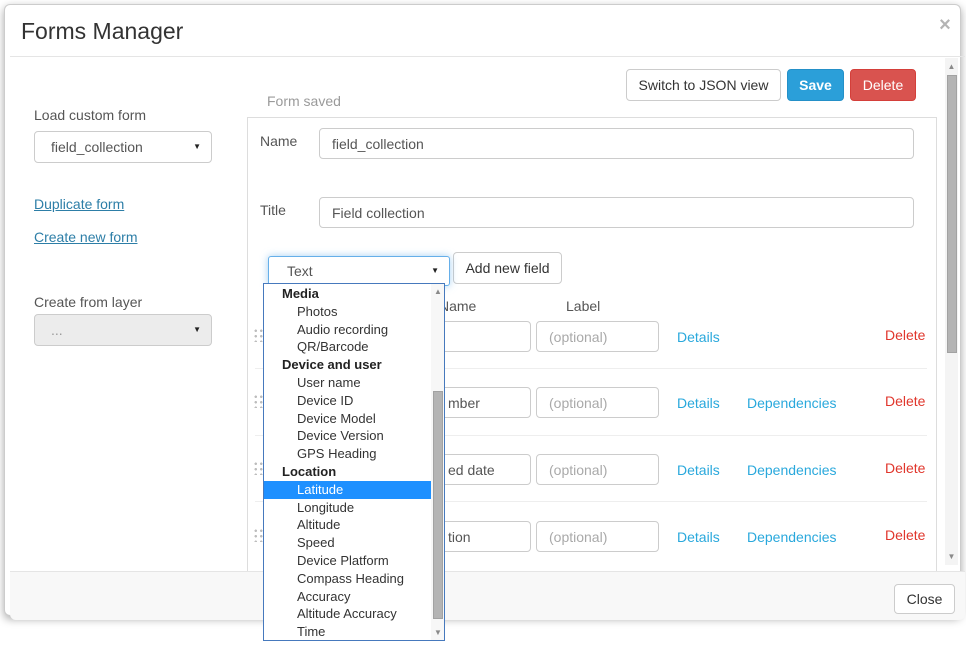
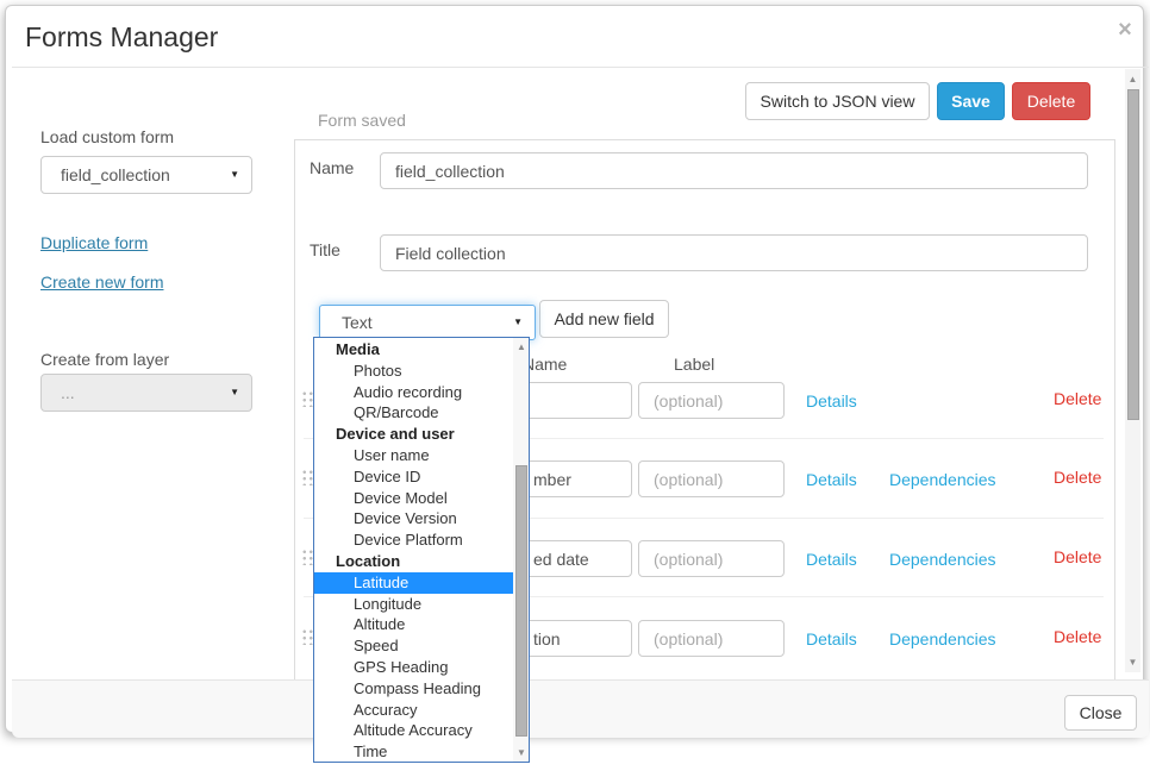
  Forms Manager
  ×
  Load custom form
  field_collection
  ▼
  Duplicate form
  Create new form
  Create from layer
  ...
  ▼
  Form saved
  Switch to JSON view
  Save
  Delete
  Name
  field_collection
  Title
  Field collection
  Text
  ▼
  Add new field
  ame
  Label
  (optional)
  Details
  Delete
  mber
  (optional)
  Details
  Dependencies
  Delete
  ed date
  (optional)
  Details
  Dependencies
  Delete
  tion
  (optional)
  Details
  Dependencies
  Delete
  ▲
  ▼
  Close
  Media
  Photos
  Audio recording
  QR/Barcode
  Device and user
  User name
  Device ID
  Device Model
  Device Version
- GPS Heading
+ Device Platform
  Location
  Latitude
  Longitude
  Altitude
  Speed
- Device Platform
+ GPS Heading
  Compass Heading
  Accuracy
  Altitude Accuracy
  Time
  ▲
  ▼
